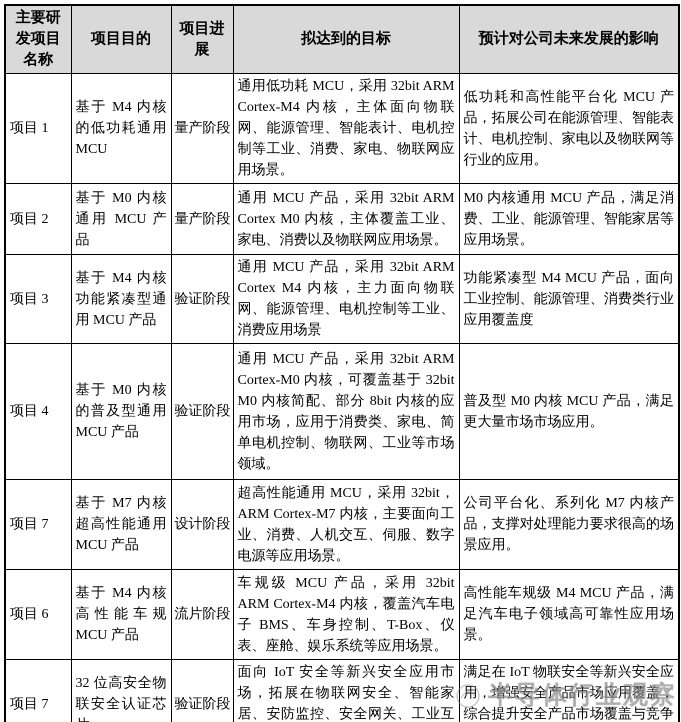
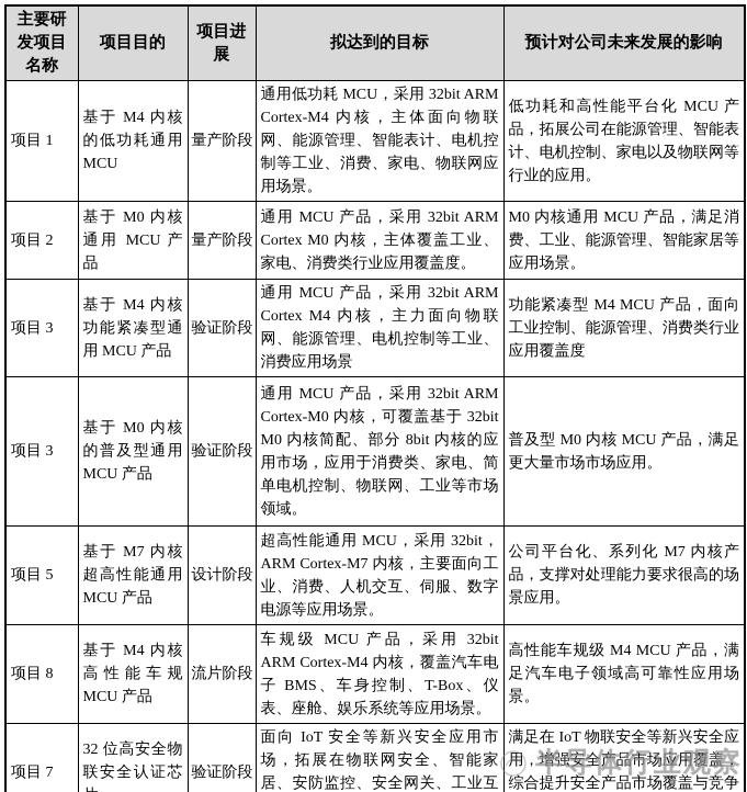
  主要研发项目名称	项目目的	项目进展	拟达到的目标	预计对公司未来发展的影响
  项目 1	基于 M4 内核的低功耗通用 MCU	量产阶段	通用低功耗 MCU，采用 32bit ARM Cortex-M4 内核，主体面向物联网、能源管理、智能表计、电机控制等工业、消费、家电、物联网应用场景。	低功耗和高性能平台化 MCU 产品，拓展公司在能源管理、智能表计、电机控制、家电以及物联网等行业的应用。
- 项目 2	基于 M0 内核通用 MCU 产品	量产阶段	通用 MCU 产品，采用 32bit ARM Cortex M0 内核，主体覆盖工业、家电、消费以及物联网应用场景。	M0 内核通用 MCU 产品，满足消费、工业、能源管理、智能家居等应用场景。
+ 项目 2	基于 M0 内核通用 MCU 产品	量产阶段	通用 MCU 产品，采用 32bit ARM Cortex M0 内核，主体覆盖工业、家电、消费类行业应用覆盖度。	M0 内核通用 MCU 产品，满足消费、工业、能源管理、智能家居等应用场景。
  项目 3	基于 M4 内核功能紧凑型通用 MCU 产品	验证阶段	通用 MCU 产品，采用 32bit ARM Cortex M4 内核，主力面向物联网、能源管理、电机控制等工业、消费应用场景	功能紧凑型 M4 MCU 产品，面向工业控制、能源管理、消费类行业应用覆盖度
- 项目 4	基于 M0 内核的普及型通用 MCU 产品	验证阶段	通用 MCU 产品，采用 32bit ARM Cortex-M0 内核，可覆盖基于 32bit M0 内核简配、部分 8bit 内核的应用市场，应用于消费类、家电、简单电机控制、物联网、工业等市场领域。	普及型 M0 内核 MCU 产品，满足更大量市场市场应用。
+ 项目 3	基于 M0 内核的普及型通用 MCU 产品	验证阶段	通用 MCU 产品，采用 32bit ARM Cortex-M0 内核，可覆盖基于 32bit M0 内核简配、部分 8bit 内核的应用市场，应用于消费类、家电、简单电机控制、物联网、工业等市场领域。	普及型 M0 内核 MCU 产品，满足更大量市场市场应用。
- 项目 7	基于 M7 内核超高性能通用 MCU 产品	设计阶段	超高性能通用 MCU，采用 32bit，ARM Cortex-M7 内核，主要面向工业、消费、人机交互、伺服、数字电源等应用场景。	公司平台化、系列化 M7 内核产品，支撑对处理能力要求很高的场景应用。
+ 项目 5	基于 M7 内核超高性能通用 MCU 产品	设计阶段	超高性能通用 MCU，采用 32bit，ARM Cortex-M7 内核，主要面向工业、消费、人机交互、伺服、数字电源等应用场景。	公司平台化、系列化 M7 内核产品，支撑对处理能力要求很高的场景应用。
- 项目 6	基于 M4 内核高性能车规 MCU 产品	流片阶段	车规级 MCU 产品，采用 32bit ARM Cortex-M4 内核，覆盖汽车电子 BMS、车身控制、T-Box、仪表、座舱、娱乐系统等应用场景。	高性能车规级 M4 MCU 产品，满足汽车电子领域高可靠性应用场景。
+ 项目 8	基于 M4 内核高性能车规 MCU 产品	流片阶段	车规级 MCU 产品，采用 32bit ARM Cortex-M4 内核，覆盖汽车电子 BMS、车身控制、T-Box、仪表、座舱、娱乐系统等应用场景。	高性能车规级 M4 MCU 产品，满足汽车电子领域高可靠性应用场景。
  项目 7	32 位高安全物联安全认证芯	验证阶段	面向 IoT 安全等新兴安全应用市场，拓展在物联网安全、智能家居、安防监控、安全网关、工业互	满足在 IoT 物联安全等新兴安全应用，增强安全产品市场应用覆盖，综合提升安全产品市场覆盖与竞争
  半导体行业观察
